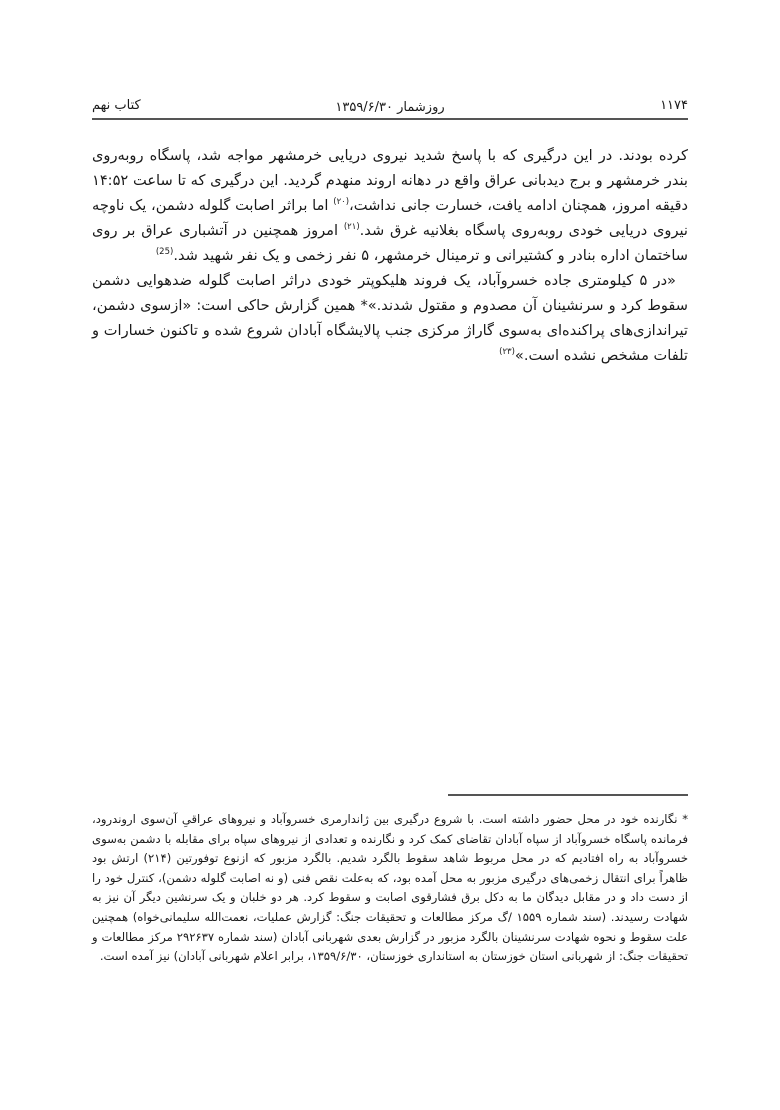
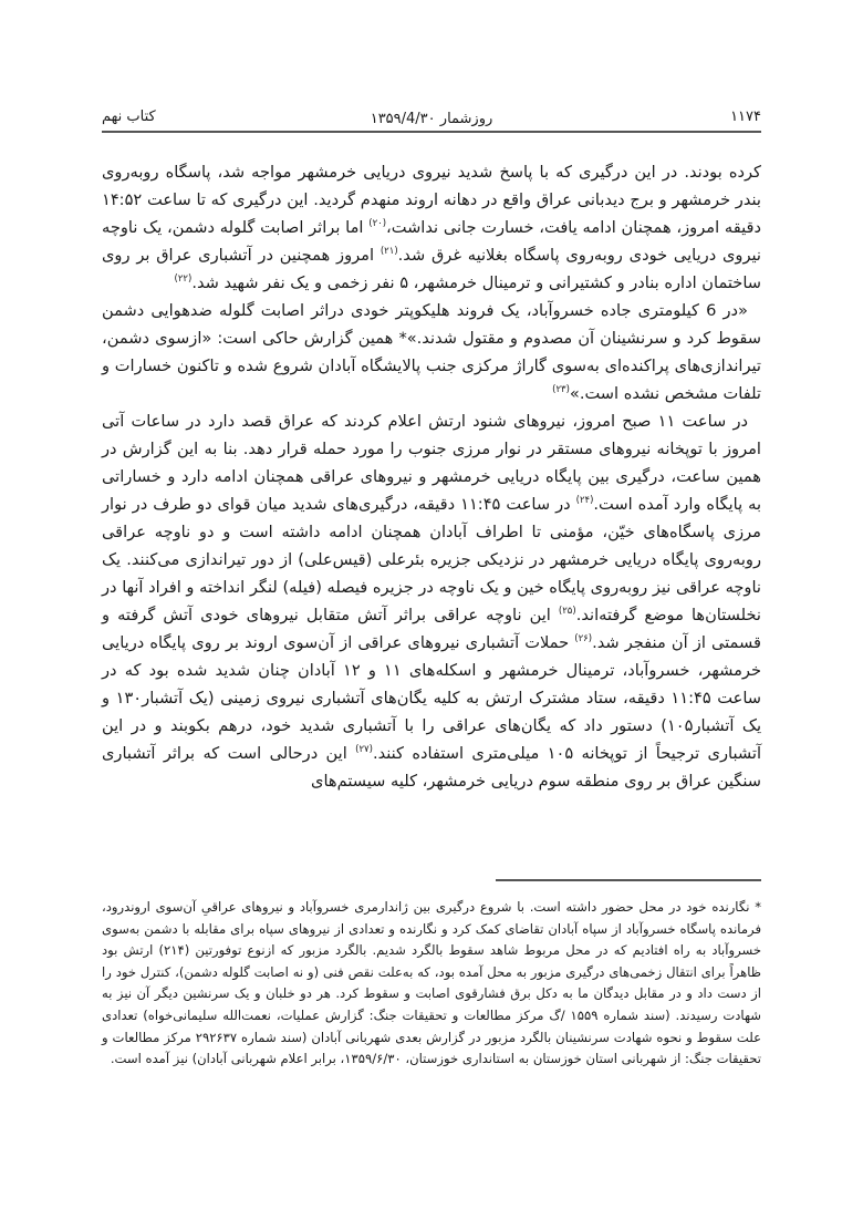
  ۱۱۷۴
- روزشمار ۱۳۵۹/۶/۳۰
+ روزشمار ۱۳۵۹/4/۳۰
  کتاب نهم
- کرده بودند. در این درگیری که با پاسخ شدید نیروی دریایی خرمشهر مواجه شد، پاسگاه روبه‌روی بندر خرمشهر و برج دیدبانی عراق واقع در دهانه اروند منهدم گردید. این درگیری که تا ساعت ۱۴:۵۲ دقیقه امروز، همچنان ادامه یافت، خسارت جانی نداشت،(۲۰) اما براثر اصابت گلوله دشمن، یک ناوچه نیروی دریایی خودی روبه‌روی پاسگاه بغلانیه غرق شد.(۲۱) امروز همچنین در آتشباری عراق بر روی ساختمان اداره بنادر و کشتیرانی و ترمینال خرمشهر، ۵ نفر زخمی و یک نفر شهید شد.(25)
+ کرده بودند. در این درگیری که با پاسخ شدید نیروی دریایی خرمشهر مواجه شد، پاسگاه روبه‌روی بندر خرمشهر و برج دیدبانی عراق واقع در دهانه اروند منهدم گردید. این درگیری که تا ساعت ۱۴:۵۲ دقیقه امروز، همچنان ادامه یافت، خسارت جانی نداشت،(۲۰) اما براثر اصابت گلوله دشمن، یک ناوچه نیروی دریایی خودی روبه‌روی پاسگاه بغلانیه غرق شد.(۲۱) امروز همچنین در آتشباری عراق بر روی ساختمان اداره بنادر و کشتیرانی و ترمینال خرمشهر، ۵ نفر زخمی و یک نفر شهید شد.(۲۲)
- «در ۵ کیلومتری جاده خسروآباد، یک فروند هلیکوپتر خودی دراثر اصابت گلوله ضدهوایی دشمن سقوط کرد و سرنشینان آن مصدوم و مقتول شدند.»* همین گزارش حاکی است: «ازسوی دشمن، تیراندازی‌های پراکنده‌ای به‌سوی گاراژ مرکزی جنب پالایشگاه آبادان شروع شده و تاکنون خسارات و تلفات مشخص نشده است.»(۲۳)
+ «در 6 کیلومتری جاده خسروآباد، یک فروند هلیکوپتر خودی دراثر اصابت گلوله ضدهوایی دشمن سقوط کرد و سرنشینان آن مصدوم و مقتول شدند.»* همین گزارش حاکی است: «ازسوی دشمن، تیراندازی‌های پراکنده‌ای به‌سوی گاراژ مرکزی جنب پالایشگاه آبادان شروع شده و تاکنون خسارات و تلفات مشخص نشده است.»(۲۳)
+ در ساعت ۱۱ صبح امروز، نیروهای شنود ارتش اعلام کردند که عراق قصد دارد در ساعات آتی امروز با توپخانه نیروهای مستقر در نوار مرزی جنوب را مورد حمله قرار دهد. بنا به این گزارش در همین ساعت، درگیری بین پایگاه دریایی خرمشهر و نیروهای عراقی همچنان ادامه دارد و خساراتی به پایگاه وارد آمده است.(۲۴) در ساعت ۱۱:۴۵ دقیقه، درگیری‌های شدید میان قوای دو طرف در نوار مرزی پاسگاه‌های خیّن، مؤمنی تا اطراف آبادان همچنان ادامه داشته است و دو ناوچه عراقی روبه‌روی پایگاه دریایی خرمشهر در نزدیکی جزیره بئرعلی (قیس‌علی) از دور تیراندازی می‌کنند. یک ناوچه عراقی نیز روبه‌روی پایگاه خین و یک ناوچه در جزیره فیصله (فیله) لنگر انداخته و افراد آنها در نخلستان‌ها موضع گرفته‌اند.(۲۵) این ناوچه عراقی براثر آتش متقابل نیروهای خودی آتش گرفته و قسمتی از آن منفجر شد.(۲۶) حملات آتشباری نیروهای عراقی از آن‌سوی اروند بر روی پایگاه دریایی خرمشهر، خسروآباد، ترمینال خرمشهر و اسکله‌های ۱۱ و ۱۲ آبادان چنان شدید شده بود که در ساعت ۱۱:۴۵ دقیقه، ستاد مشترک ارتش به کلیه یگان‌های آتشباری نیروی زمینی (یک آتشبار۱۳۰ و یک آتشبار۱۰۵) دستور داد که یگان‌های عراقی را با آتشباری شدید خود، درهم بکوبند و در این آتشباری ترجیحاً از توپخانه ۱۰۵ میلی‌متری استفاده کنند.(۲۷) این درحالی است که براثر آتشباری سنگین عراق بر روی منطقه سوم دریایی خرمشهر، کلیه سیستم‌های
- * نگارنده خود در محل حضور داشته است. با شروع درگیری بین ژاندارمری خسروآباد و نیروهای عراقیِ آن‌سوی اروندرود، فرمانده پاسگاه خسروآباد از سپاه آبادان تقاضای کمک کرد و نگارنده و تعدادی از نیروهای سپاه برای مقابله با دشمن به‌سوی خسروآباد به راه افتادیم که در محل مربوط شاهد سقوط بالگرد شدیم. بالگرد مزبور که ازنوع توفورتین (۲۱۴) ارتش بود ظاهراً برای انتقال زخمی‌های درگیری مزبور به محل آمده بود، که به‌علت نقص فنی (و نه اصابت گلوله دشمن)، کنترل خود را از دست داد و در مقابل دیدگان ما به دکل برق فشارقوی اصابت و سقوط کرد. هر دو خلبان و یک سرنشین دیگر آن نیز به شهادت رسیدند. (سند شماره ۱۵۵۹ /گ مرکز مطالعات و تحقیقات جنگ: گزارش عملیات، نعمت‌الله سلیمانی‌خواه) همچنین علت سقوط و نحوه شهادت سرنشینان بالگرد مزبور در گزارش بعدی شهربانی آبادان (سند شماره ۲۹۲۶۳۷ مرکز مطالعات و تحقیقات جنگ: از شهربانی استان خوزستان به استانداری خوزستان، ۱۳۵۹/۶/۳۰، برابر اعلام شهربانی آبادان) نیز آمده است.
+ * نگارنده خود در محل حضور داشته است. با شروع درگیری بین ژاندارمری خسروآباد و نیروهای عراقیِ آن‌سوی اروندرود، فرمانده پاسگاه خسروآباد از سپاه آبادان تقاضای کمک کرد و نگارنده و تعدادی از نیروهای سپاه برای مقابله با دشمن به‌سوی خسروآباد به راه افتادیم که در محل مربوط شاهد سقوط بالگرد شدیم. بالگرد مزبور که ازنوع توفورتین (۲۱۴) ارتش بود ظاهراً برای انتقال زخمی‌های درگیری مزبور به محل آمده بود، که به‌علت نقص فنی (و نه اصابت گلوله دشمن)، کنترل خود را از دست داد و در مقابل دیدگان ما به دکل برق فشارقوی اصابت و سقوط کرد. هر دو خلبان و یک سرنشین دیگر آن نیز به شهادت رسیدند. (سند شماره ۱۵۵۹ /گ مرکز مطالعات و تحقیقات جنگ: گزارش عملیات، نعمت‌الله سلیمانی‌خواه) تعدادی علت سقوط و نحوه شهادت سرنشینان بالگرد مزبور در گزارش بعدی شهربانی آبادان (سند شماره ۲۹۲۶۳۷ مرکز مطالعات و تحقیقات جنگ: از شهربانی استان خوزستان به استانداری خوزستان، ۱۳۵۹/۶/۳۰، برابر اعلام شهربانی آبادان) نیز آمده است.
